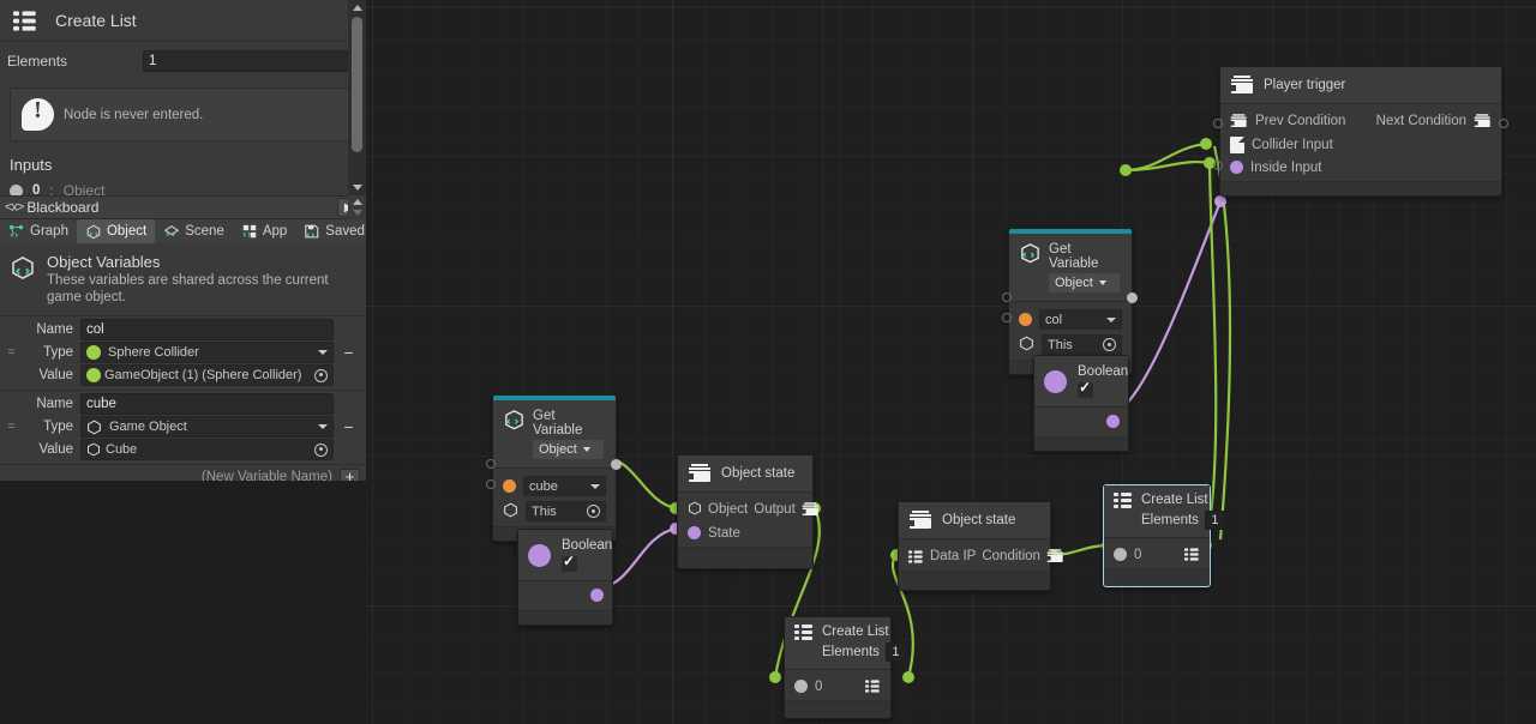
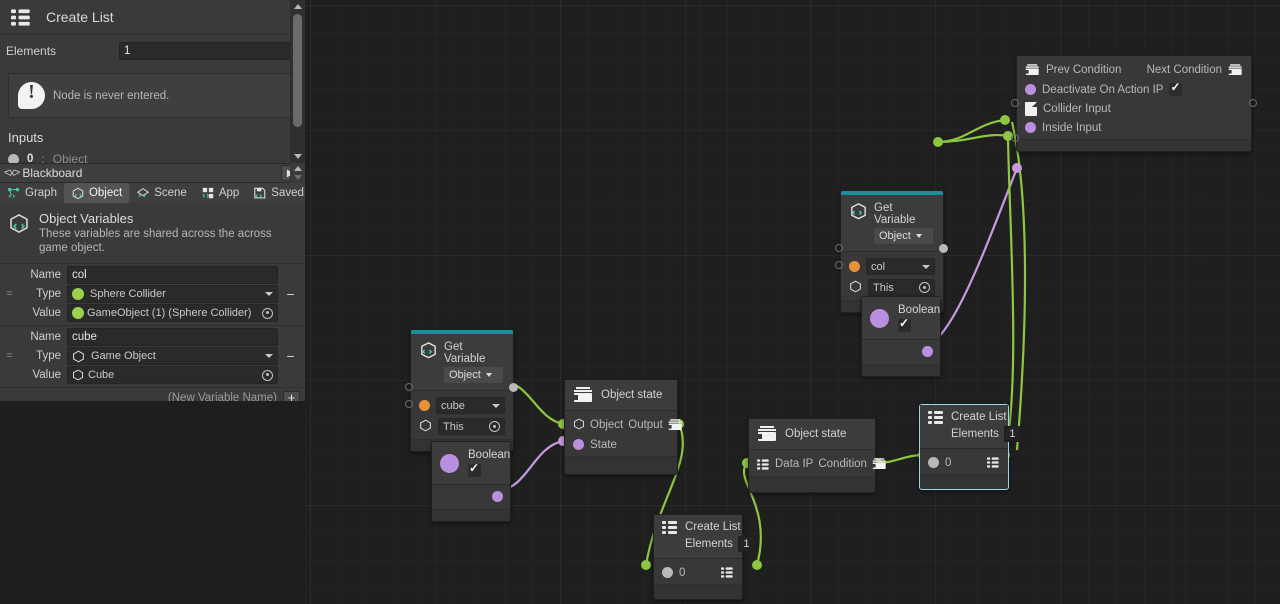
- Player trigger
  Prev Condition
  Next Condition
+ Deactivate On Action IP
  Collider Input
  Inside Input
  Get Variable
  Object
  col
  This
  Get Variable
  Object
  cube
  This
  Boolean
  Boolean
  Object state
  Object
  Output
  State
  Object state
  Data IP
  Condition
  Create List
  Elements
  1
  0
  Create List
  Elements
  1
  0
  Create List
  Elements
  1
  Node is never entered.
  Inputs
  0
  :
  Object
  <x>
  Blackboard
  Graph
  Object
  Scene
  App
  Saved
  Object Variables
- These variables are shared across the current game object.
+ These variables are shared across the across game object.
  Name
  col
  =
  Type
  Sphere Collider
  −
  Value
  GameObject (1) (Sphere Collider)
  Name
  cube
  =
  Type
  Game Object
  −
  Value
  Cube
  (New Variable Name)
  +
